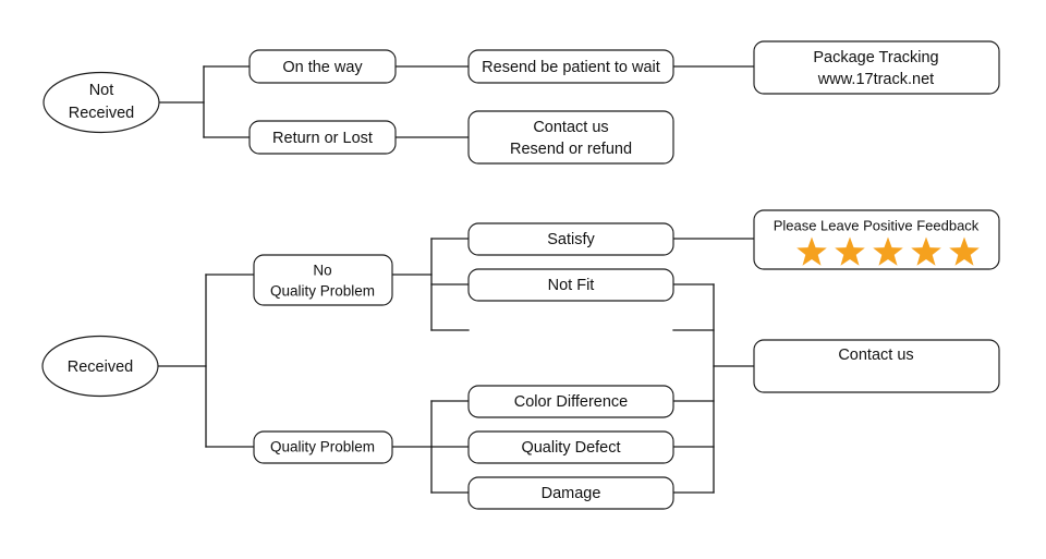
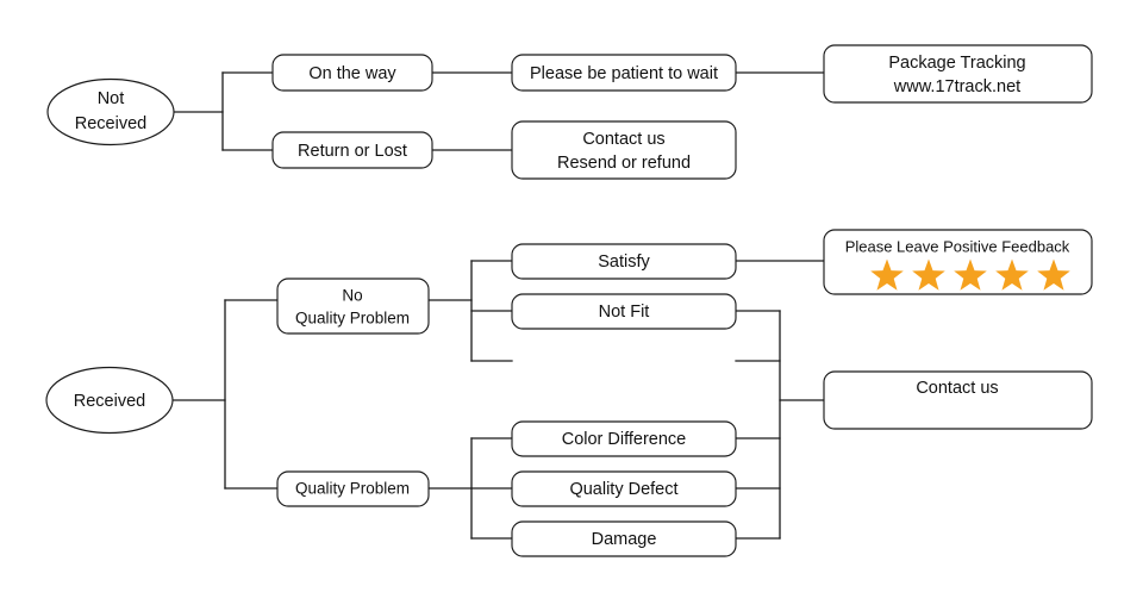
  Not
  Received
  On the way
  Return or Lost
- Resend be patient to wait
+ Please be patient to wait
  Contact us
  Resend or refund
  Package Tracking
  www.17track.net
  Received
  No
  Quality Problem
  Quality Problem
  Satisfy
  Not Fit
  Color Difference
  Quality Defect
  Damage
  Please Leave Positive Feedback
  Contact us
